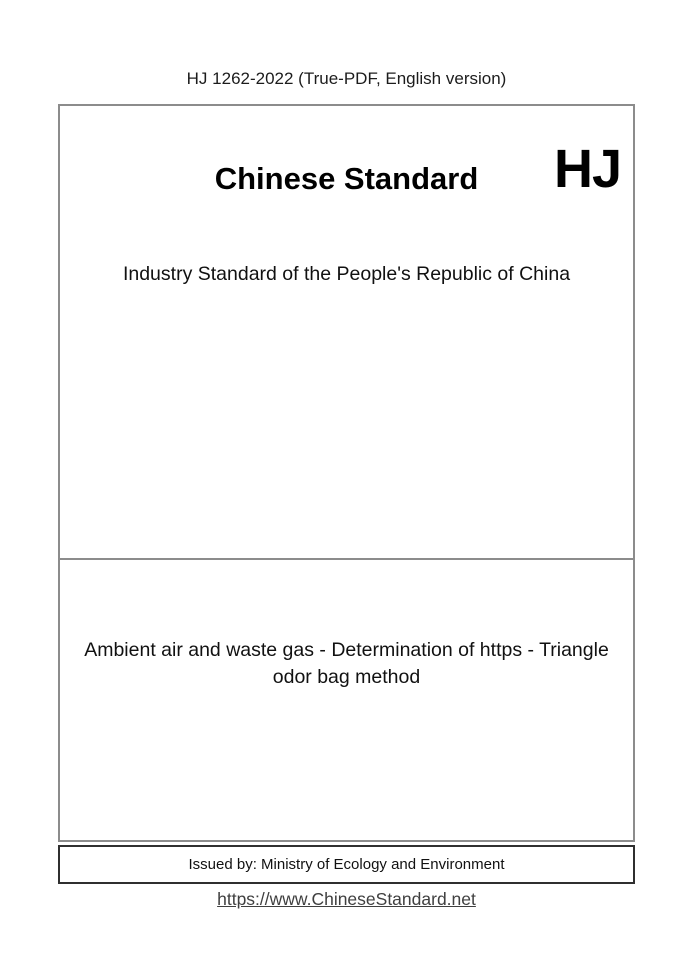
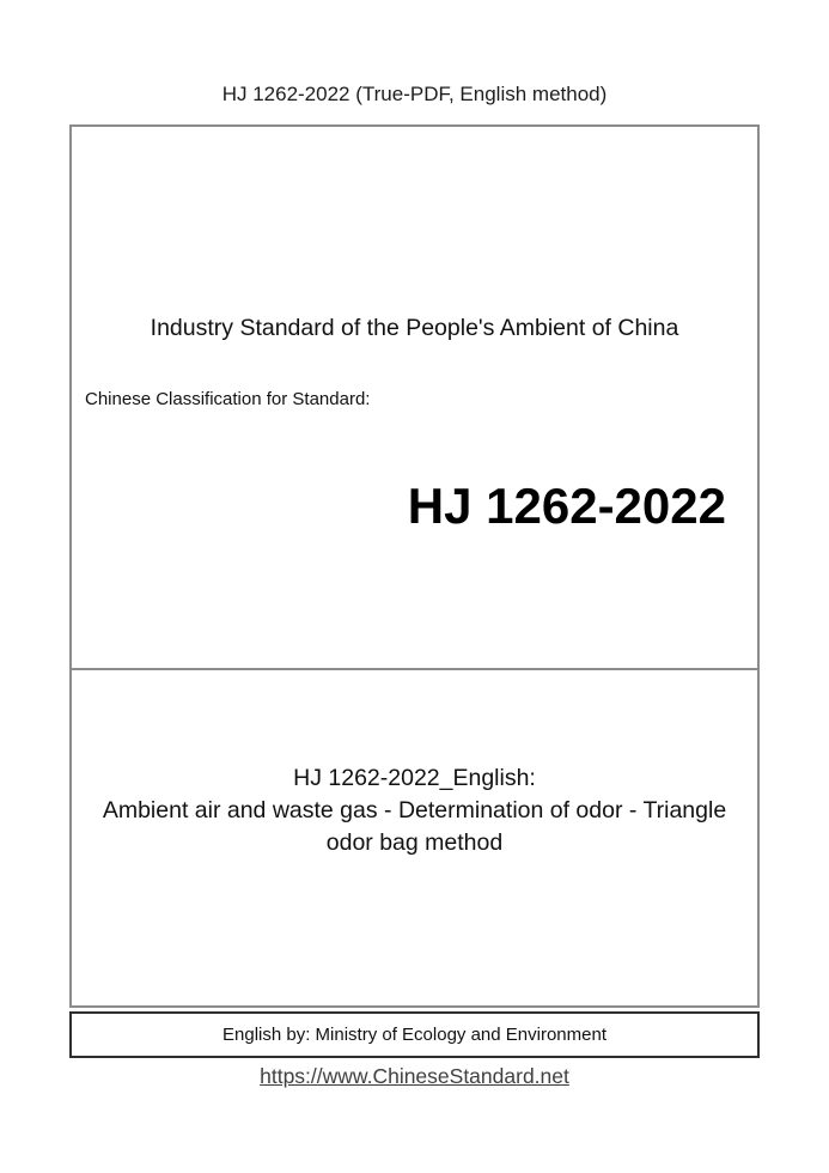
- HJ 1262-2022 (True-PDF, English version)
+ HJ 1262-2022 (True-PDF, English method)
- Chinese Standard
- HJ
- Industry Standard of the People's Republic of China
+ Industry Standard of the People's Ambient of China
+ Chinese Classification for Standard:
+ HJ 1262-2022
+ HJ 1262-2022_English:
- Ambient air and waste gas - Determination of https - Triangle odor bag method
+ Ambient air and waste gas - Determination of odor - Triangle odor bag method
- Issued by: Ministry of Ecology and Environment
+ English by: Ministry of Ecology and Environment
  https://www.ChineseStandard.net
